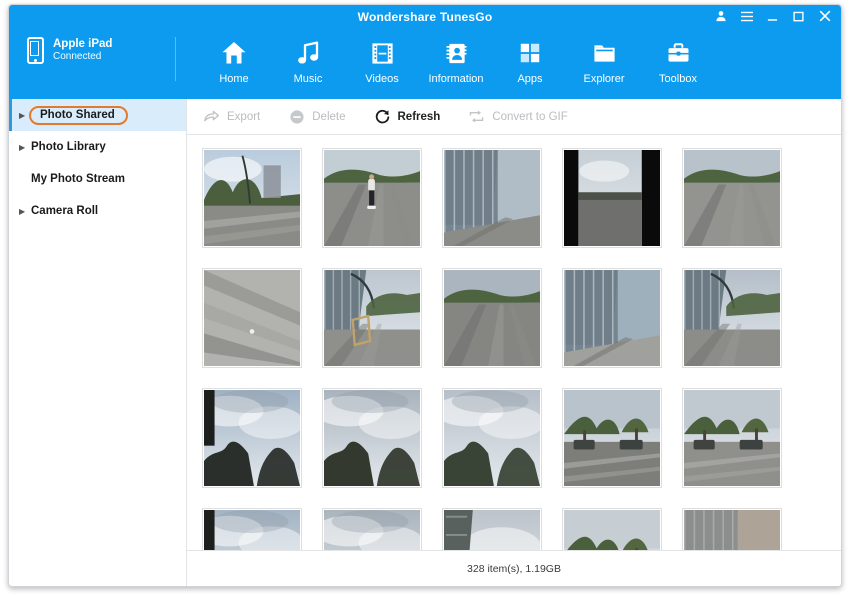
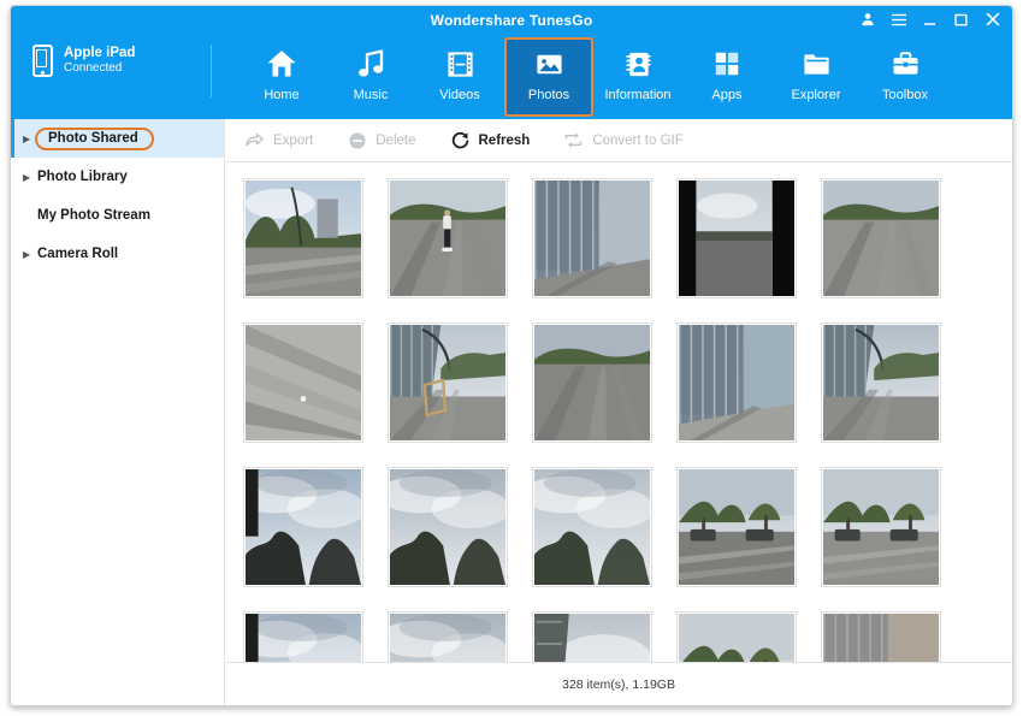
  Wondershare TunesGo
  Apple iPad
  Connected
  Home
  Music
  Videos
+ Photos
  Information
  Apps
  Explorer
  Toolbox
  ▶
  Photo Shared
  ▶
  Photo Library
  My Photo Stream
  ▶
  Camera Roll
  Export
  Delete
  Refresh
  Convert to GIF
  328 item(s), 1.19GB
